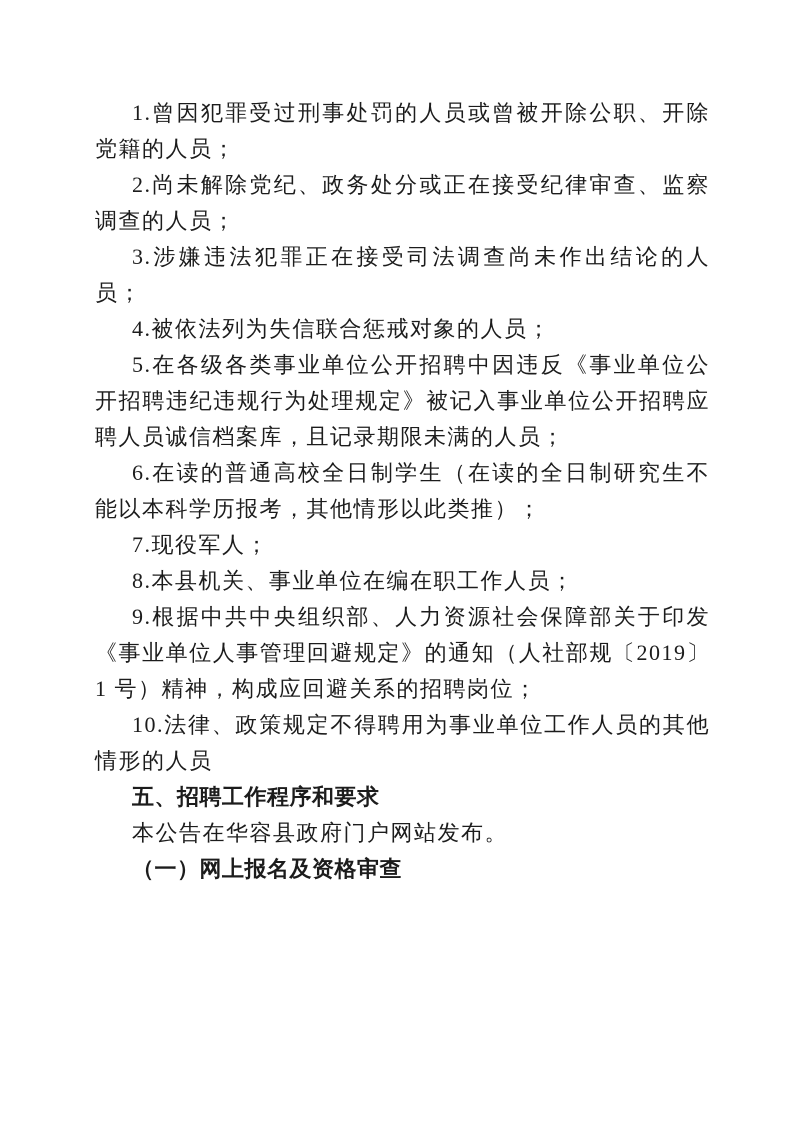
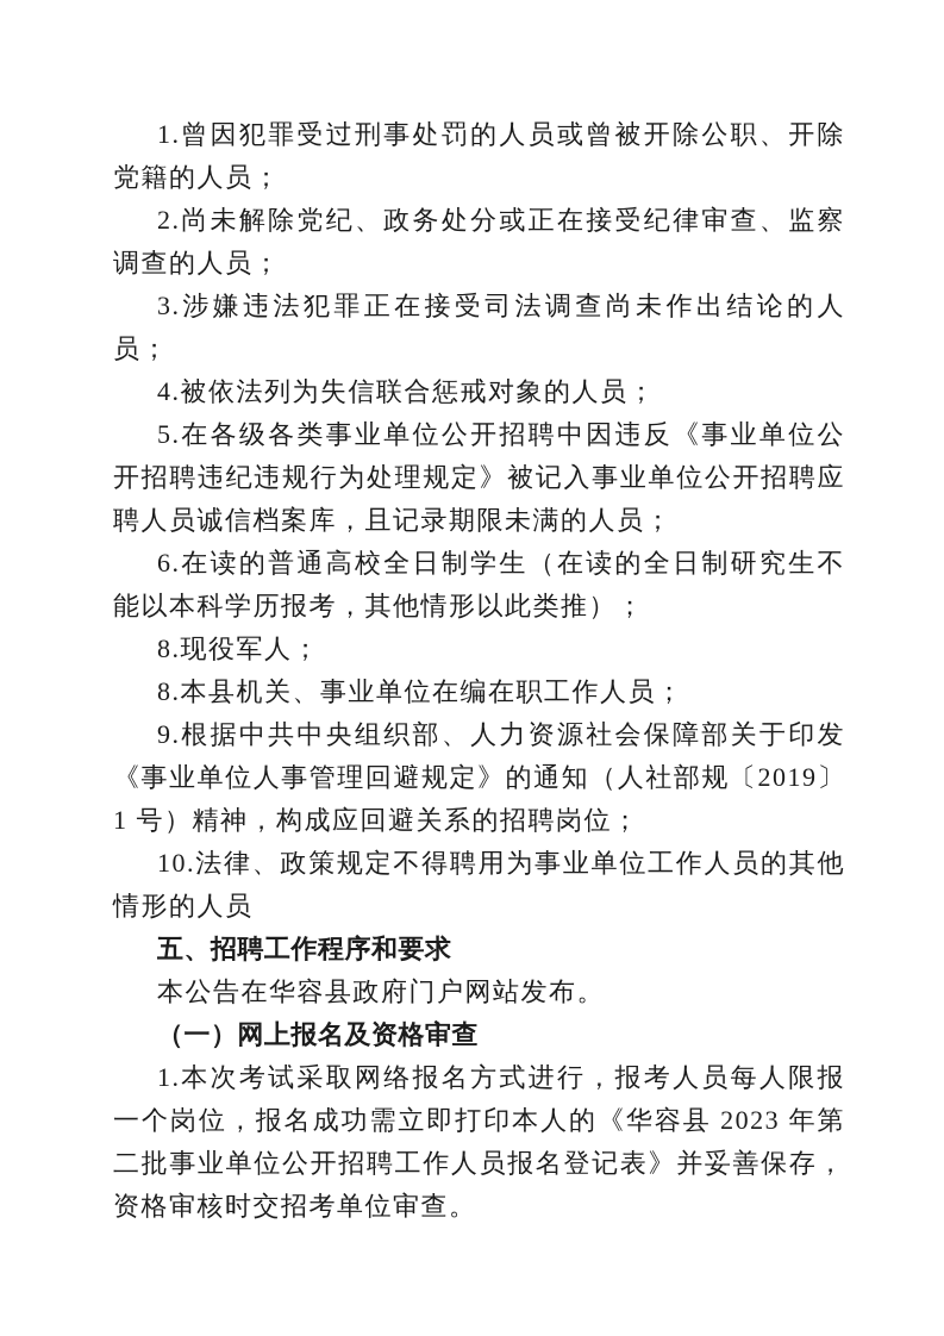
  1.曾因犯罪受过刑事处罚的人员或曾被开除公职、开除党籍的人员；
  2.尚未解除党纪、政务处分或正在接受纪律审查、监察调查的人员；
  3.涉嫌违法犯罪正在接受司法调查尚未作出结论的人员；
  4.被依法列为失信联合惩戒对象的人员；
  5.在各级各类事业单位公开招聘中因违反《事业单位公开招聘违纪违规行为处理规定》被记入事业单位公开招聘应聘人员诚信档案库，且记录期限未满的人员；
  6.在读的普通高校全日制学生（在读的全日制研究生不能以本科学历报考，其他情形以此类推）；
- 7.现役军人；
+ 8.现役军人；
  8.本县机关、事业单位在编在职工作人员；
  9.根据中共中央组织部、人力资源社会保障部关于印发《事业单位人事管理回避规定》的通知（人社部规〔2019〕1 号）精神，构成应回避关系的招聘岗位；
  10.法律、政策规定不得聘用为事业单位工作人员的其他情形的人员
  五、招聘工作程序和要求
  本公告在华容县政府门户网站发布。
  （一）网上报名及资格审查
+ 1.本次考试采取网络报名方式进行，报考人员每人限报一个岗位，报名成功需立即打印本人的《华容县 2023 年第二批事业单位公开招聘工作人员报名登记表》并妥善保存，资格审核时交招考单位审查。
